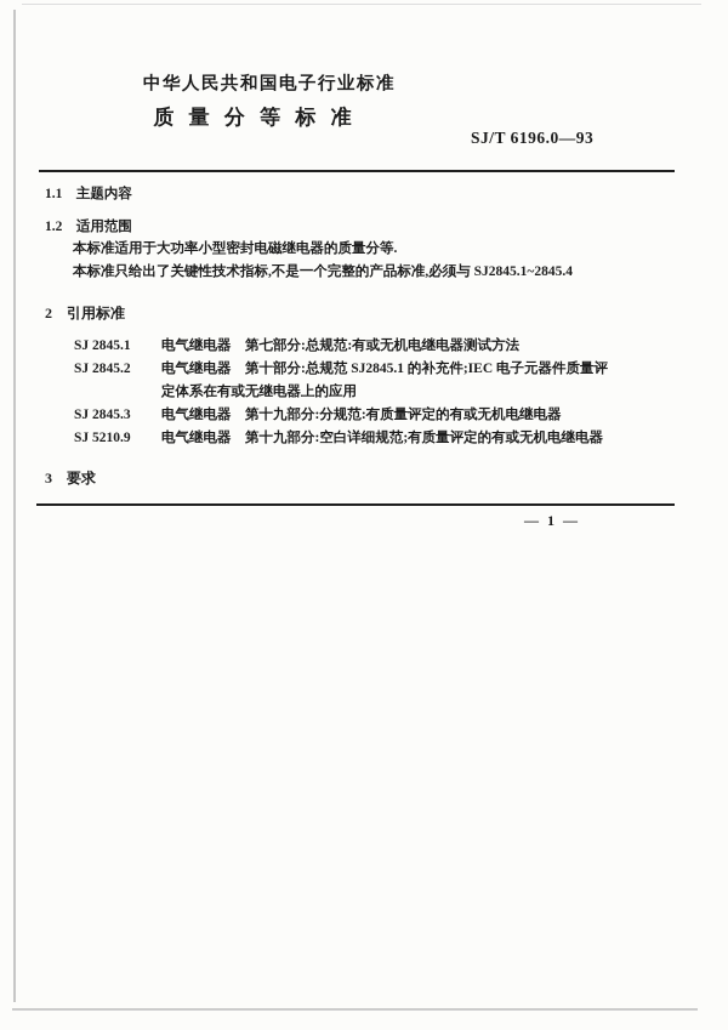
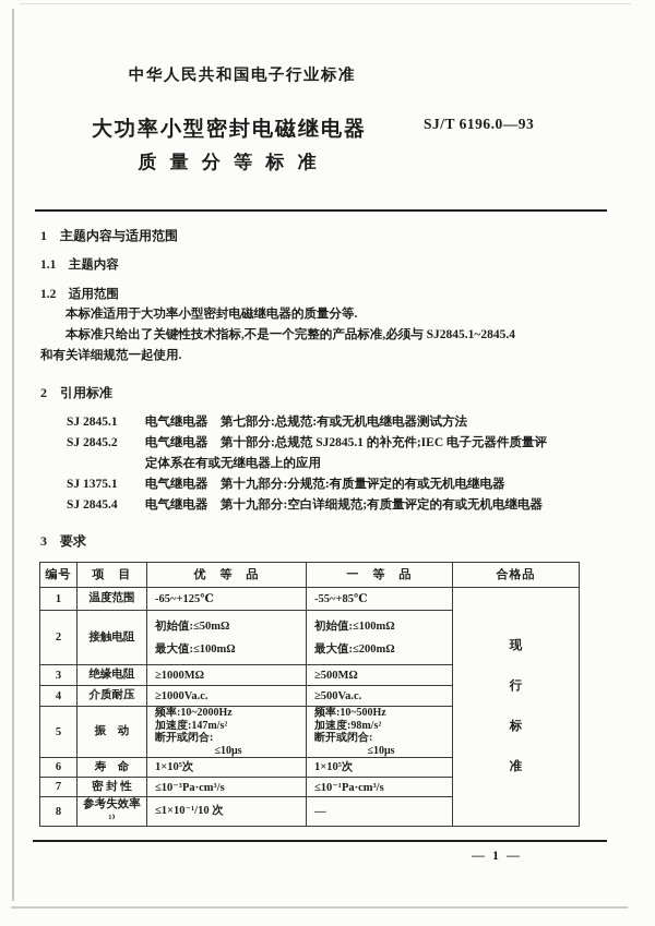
  中华人民共和国电子行业标准
  SJ/T 6196.0—93
+ 大功率小型密封电磁继电器
  质 量 分 等 标 准
+ 1 主题内容与适用范围
  1.1 主题内容
  1.2 适用范围
  本标准适用于大功率小型密封电磁继电器的质量分等.
  本标准只给出了关键性技术指标,不是一个完整的产品标准,必须与 SJ2845.1~2845.4
+ 和有关详细规范一起使用.
  2 引用标准
  SJ 2845.1
  电气继电器 第七部分:总规范:有或无机电继电器测试方法
  SJ 2845.2
  电气继电器 第十部分:总规范 SJ2845.1 的补充件;IEC 电子元器件质量评
  定体系在有或无继电器上的应用
- SJ 2845.3
+ SJ 1375.1
  电气继电器 第十九部分:分规范:有质量评定的有或无机电继电器
- SJ 5210.9
+ SJ 2845.4
  电气继电器 第十九部分:空白详细规范;有质量评定的有或无机电继电器
  3 要求
+ 编号	项 目	优 等 品	一 等 品	合格品
+ 1	温度范围	-65~+125℃	-55~+85℃	现 行 标 准
+ 2	接触电阻	初始值:≤50mΩ 最大值:≤100mΩ	初始值:≤100mΩ 最大值:≤200mΩ
+ 3	绝缘电阻	≥1000MΩ	≥500MΩ
+ 4	介质耐压	≥1000Va.c.	≥500Va.c.
+ 5	振 动	频率:10~2000Hz 加速度:147m/s² 断开或闭合: ≤10μs	频率:10~500Hz 加速度:98m/s² 断开或闭合: ≤10μs
+ 6	寿 命	1×10⁵次	1×10⁵次
+ 7	密 封 性	≤10⁻³Pa·cm³/s	≤10⁻¹Pa·cm³/s
+ 8	参考失效率¹⁾	≤1×10⁻¹/10 次	—
  — 1 —
